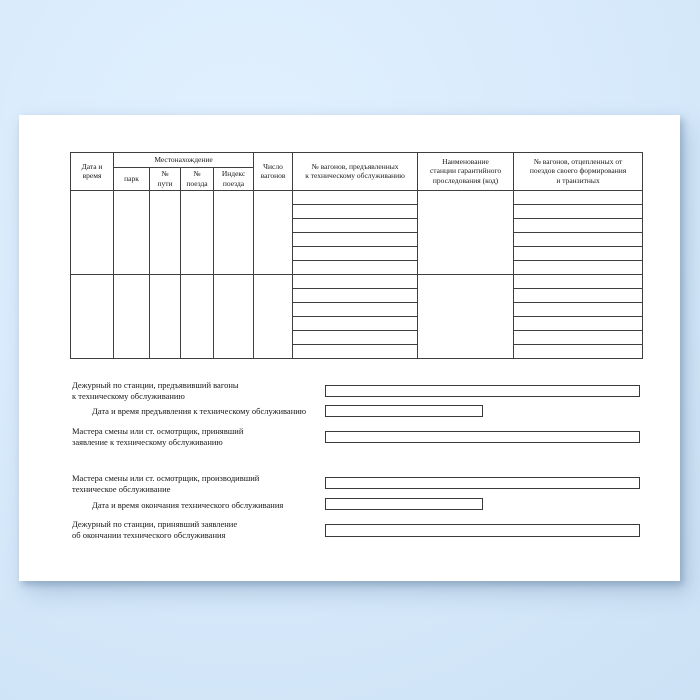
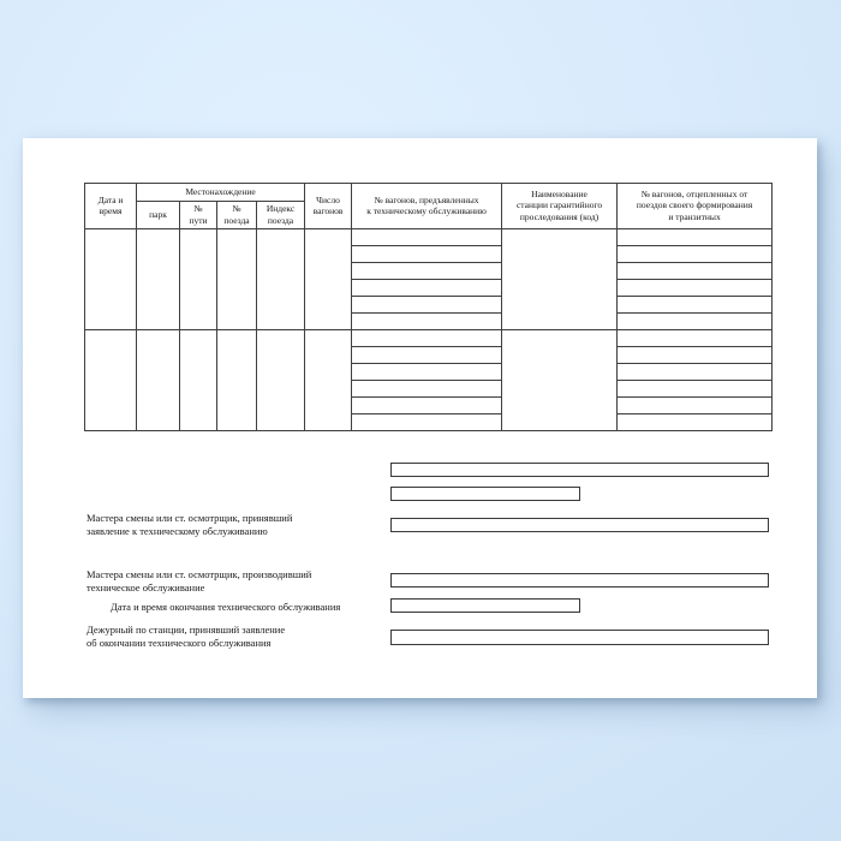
  Дата и время	Местонахождение	Число вагонов	№ вагонов, предъявленных к техническому обслуживанию	Наименование станции гарантийного проследования (код)	№ вагонов, отцепленных от поездов своего формирования и транзитных
  парк	№ пути	№ поезда	Индекс поезда
- Дежурный по станции, предъявивший вагоны
- к техническому обслуживанию
- Дата и время предъявления к техническому обслуживанию
  Мастера смены или ст. осмотрщик, принявший
  заявление к техническому обслуживанию
  Мастера смены или ст. осмотрщик, производивший
  техническое обслуживание
  Дата и время окончания технического обслуживания
  Дежурный по станции, принявший заявление
  об окончании технического обслуживания
